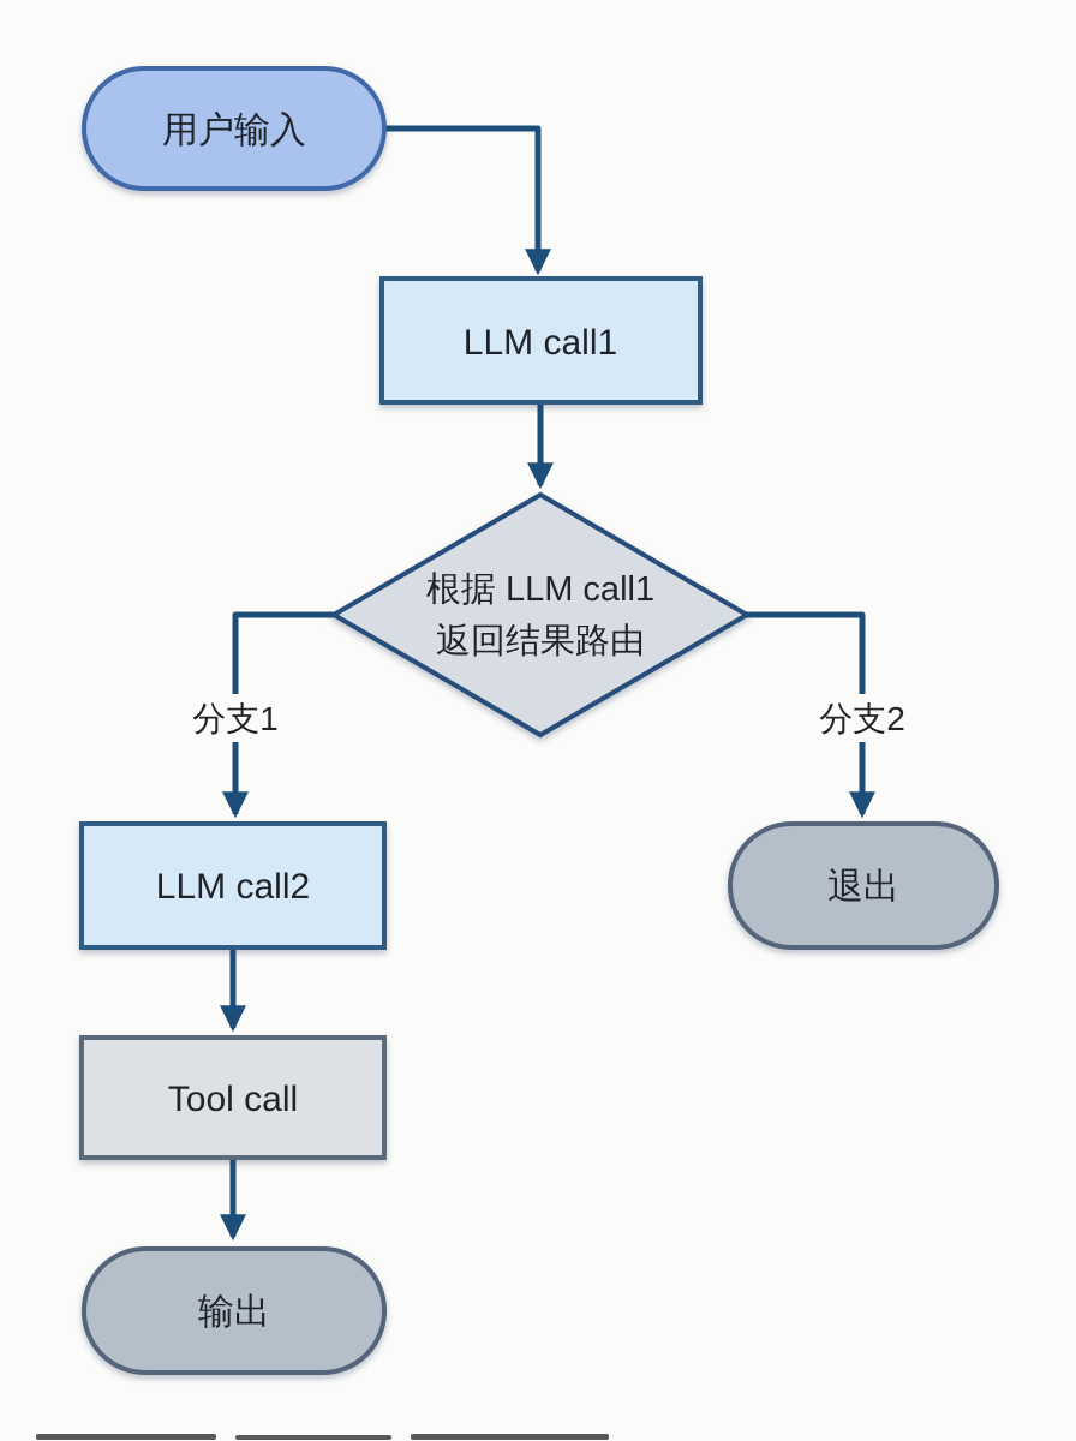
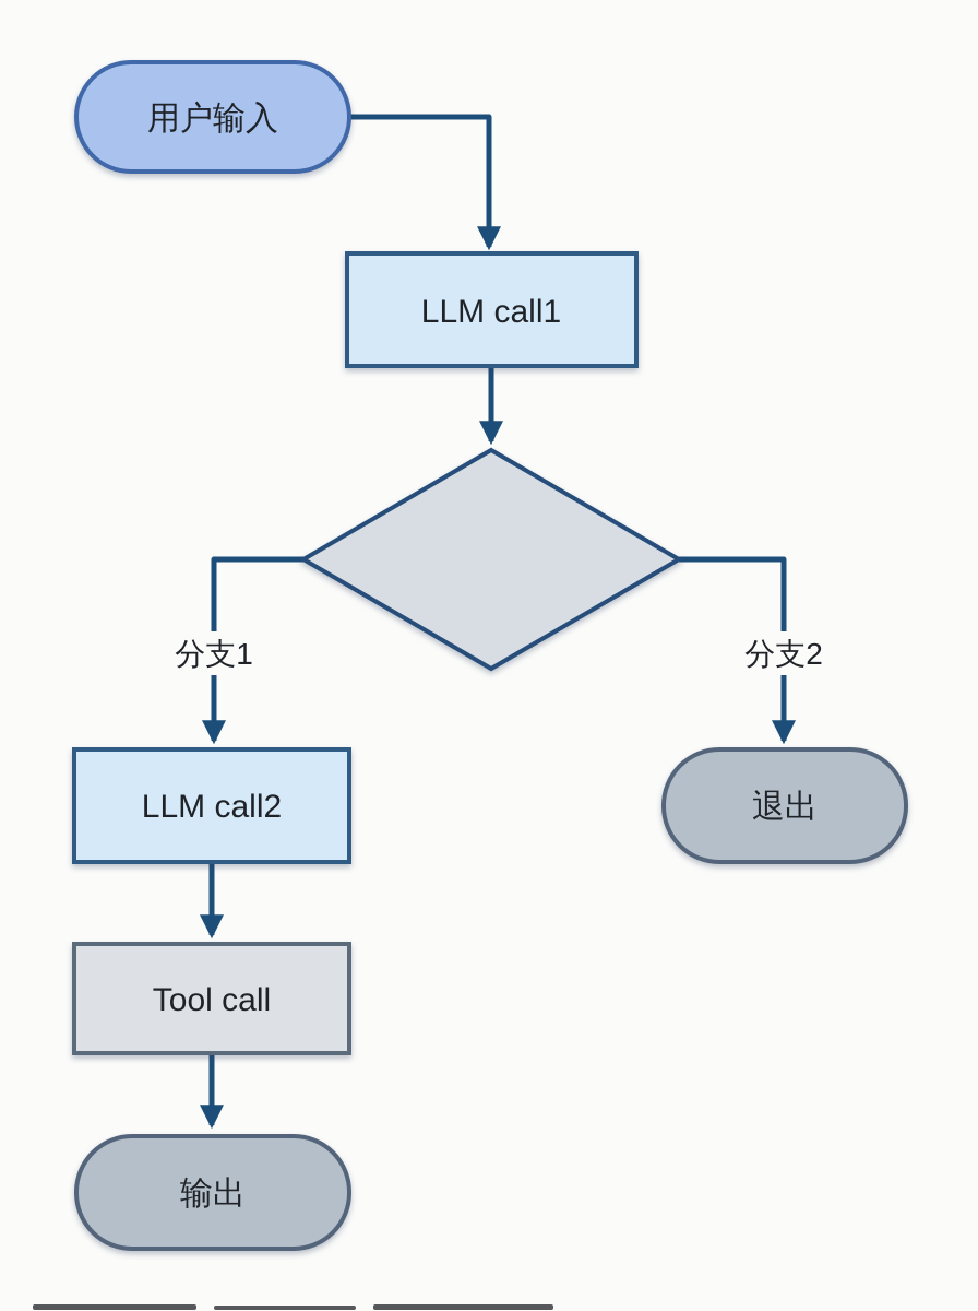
  用户输入
  LLM call1
- 根据 LLM call1
- 返回结果路由
  LLM call2
  退出
  Tool call
  输出
  分支1
  分支2
